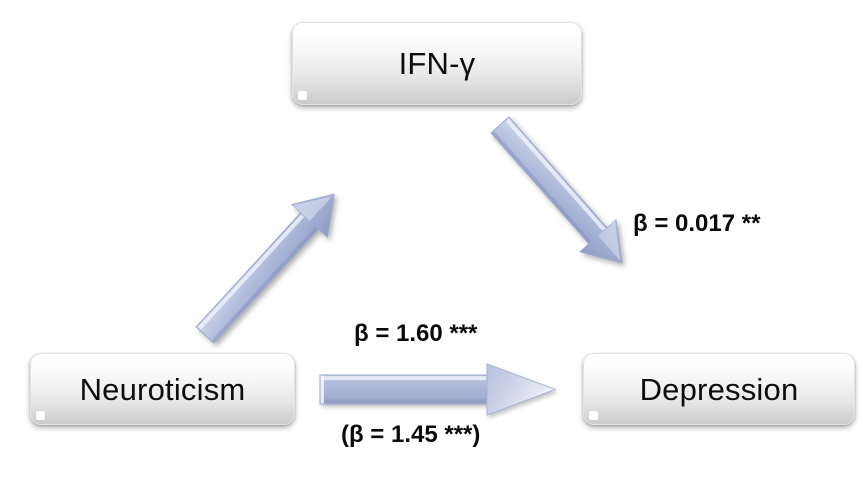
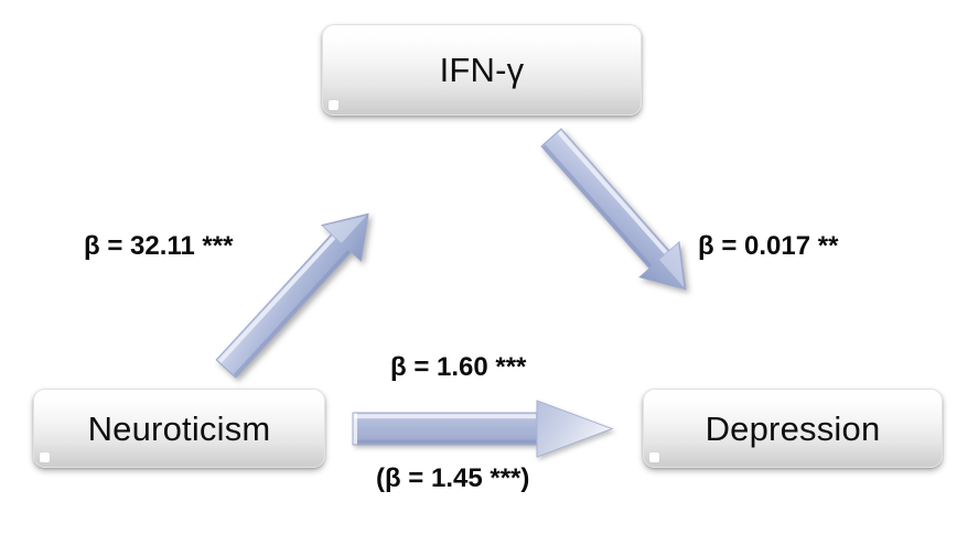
  IFN-γ
  Neuroticism
  Depression
+ β = 32.11 ***
  β = 0.017 **
  β = 1.60 ***
  (β = 1.45 ***)
